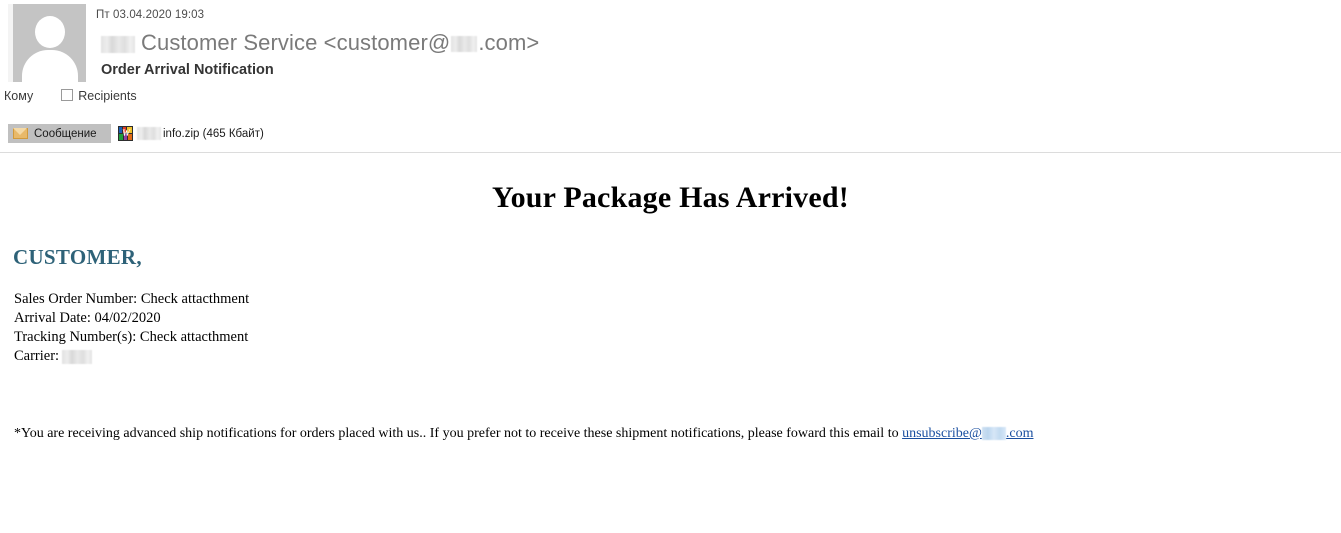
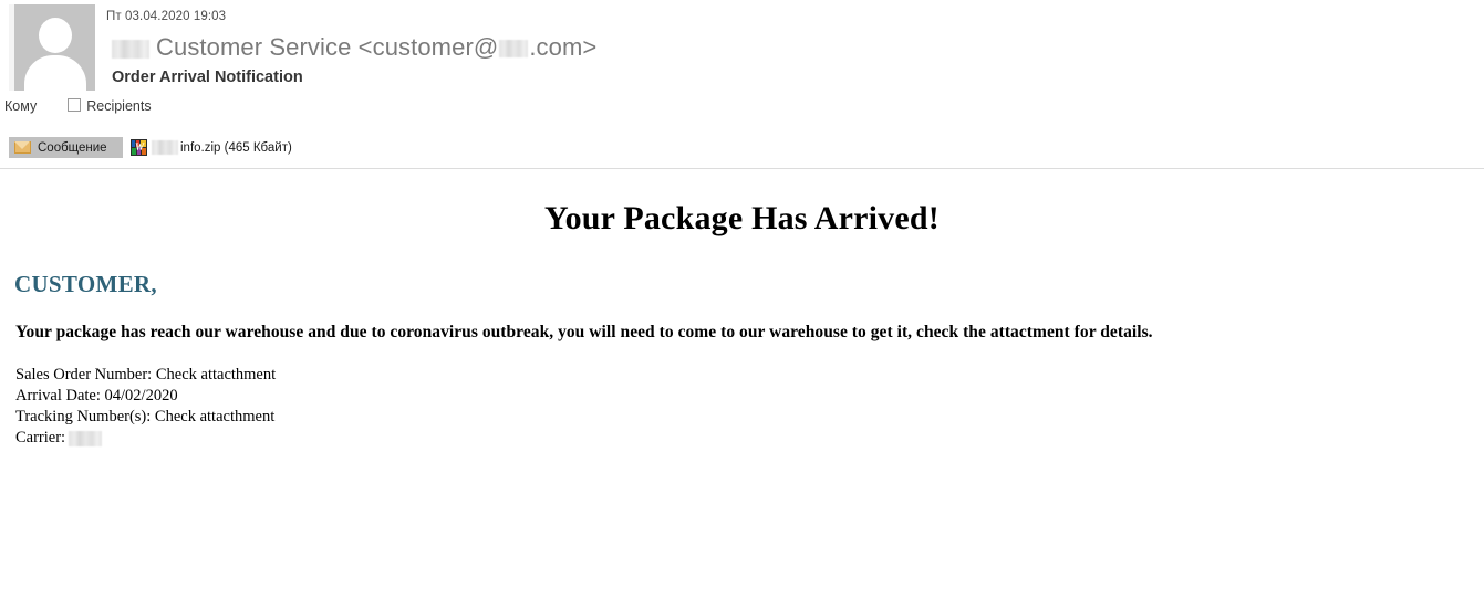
  Пт 03.04.2020 19:03
  Customer Service <customer@ .com>
  Order Arrival Notification
  Кому Recipients
  Сообщение
  W
  info.zip
  (465 Кбайт)
  Your Package Has Arrived!
  CUSTOMER,
+ Your package has reach our warehouse and due to coronavirus outbreak, you will need to come to our warehouse to get it, check the attactment for details.
  Sales Order Number: Check attacthment
  Arrival Date: 04/02/2020
  Tracking Number(s): Check attacthment
  Carrier:
- *You are receiving advanced ship notifications for orders placed with us.. If you prefer not to receive these shipment notifications, please foward this email to unsubscribe@ .com
